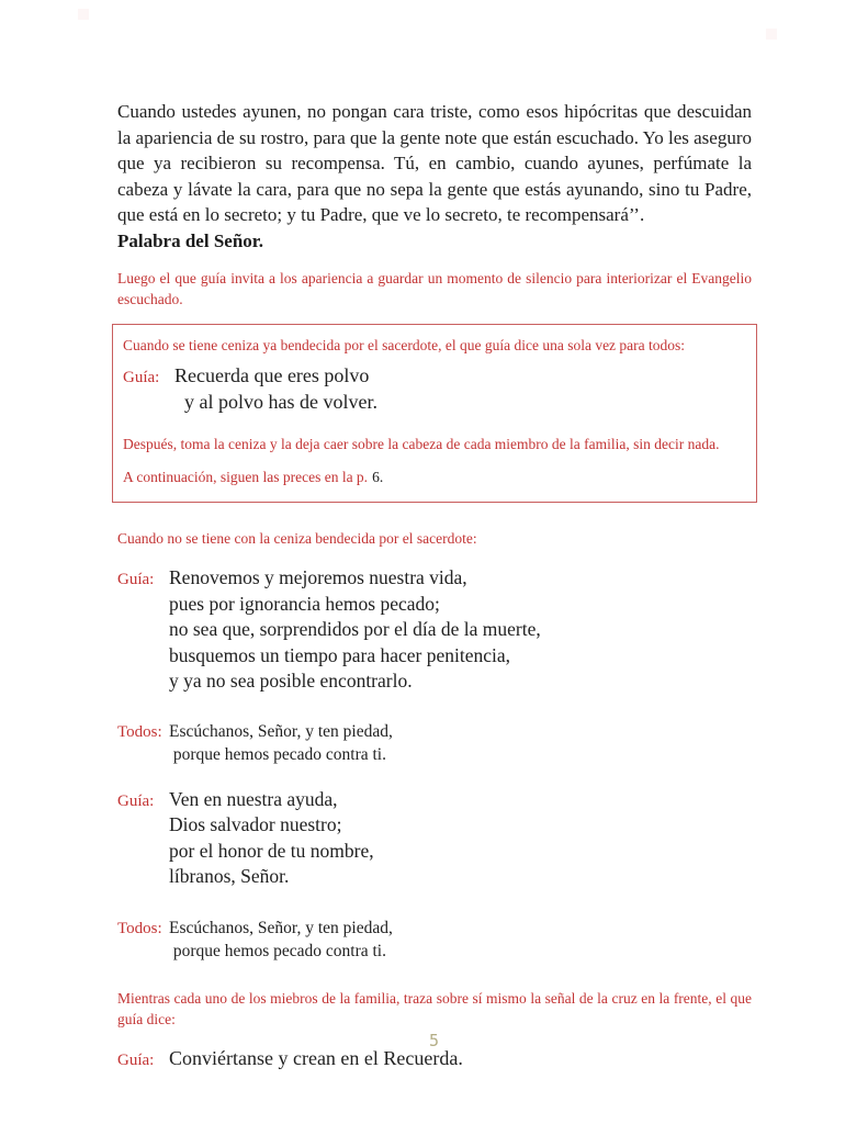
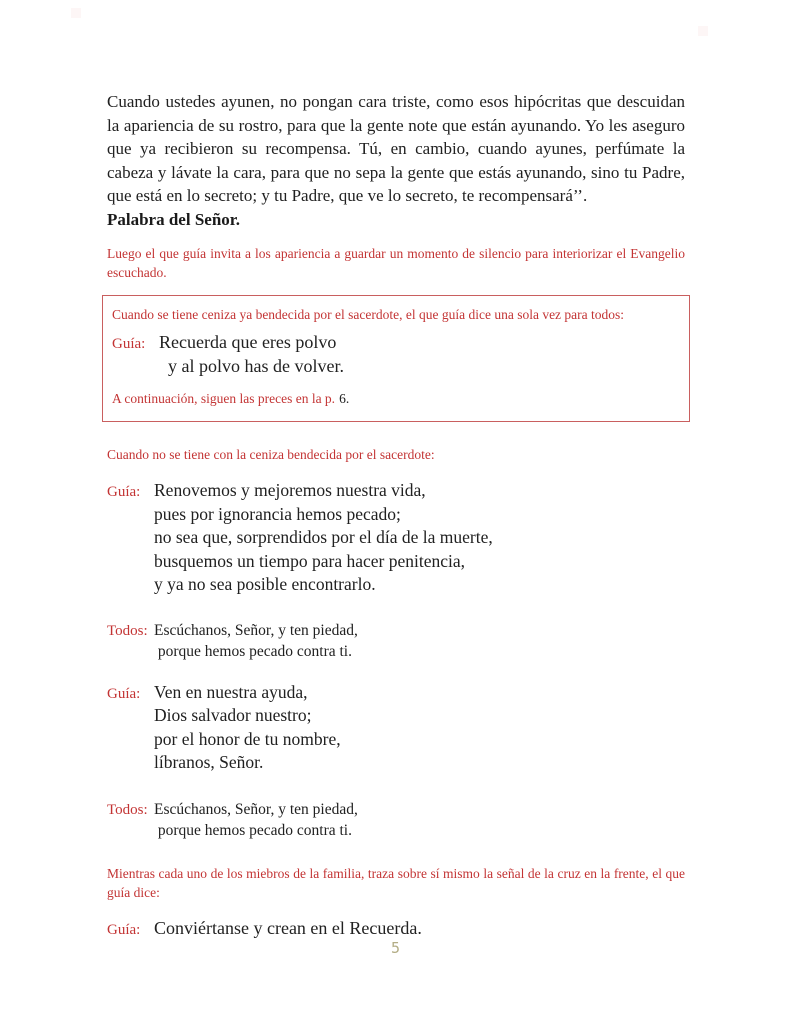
- Cuando ustedes ayunen, no pongan cara triste, como esos hipócritas que descuidan la apariencia de su rostro, para que la gente note que están escuchado. Yo les aseguro que ya recibieron su recompensa. Tú, en cambio, cuando ayunes, perfúmate la cabeza y lávate la cara, para que no sepa la gente que estás ayunando, sino tu Padre, que está en lo secreto; y tu Padre, que ve lo secreto, te recompensará’’.
+ Cuando ustedes ayunen, no pongan cara triste, como esos hipócritas que descuidan la apariencia de su rostro, para que la gente note que están ayunando. Yo les aseguro que ya recibieron su recompensa. Tú, en cambio, cuando ayunes, perfúmate la cabeza y lávate la cara, para que no sepa la gente que estás ayunando, sino tu Padre, que está en lo secreto; y tu Padre, que ve lo secreto, te recompensará’’.
  Palabra del Señor.
  Luego el que guía invita a los apariencia a guardar un momento de silencio para interiorizar el Evangelio escuchado.
  Cuando se tiene ceniza ya bendecida por el sacerdote, el que guía dice una sola vez para todos:
  Guía:
  Recuerda que eres polvo
  y al polvo has de volver.
- Después, toma la ceniza y la deja caer sobre la cabeza de cada miembro de la familia, sin decir nada.
  A continuación, siguen las preces en la p. 6.
  Cuando no se tiene con la ceniza bendecida por el sacerdote:
  Guía:
  Renovemos y mejoremos nuestra vida,
  pues por ignorancia hemos pecado;
  no sea que, sorprendidos por el día de la muerte,
  busquemos un tiempo para hacer penitencia,
  y ya no sea posible encontrarlo.
  Todos:
  Escúchanos, Señor, y ten piedad,
  porque hemos pecado contra ti.
  Guía:
  Ven en nuestra ayuda,
  Dios salvador nuestro;
  por el honor de tu nombre,
  líbranos, Señor.
  Todos:
  Escúchanos, Señor, y ten piedad,
  porque hemos pecado contra ti.
  Mientras cada uno de los miebros de la familia, traza sobre sí mismo la señal de la cruz en la frente, el que guía dice:
  Guía:
  Conviértanse y crean en el Recuerda.
  5
